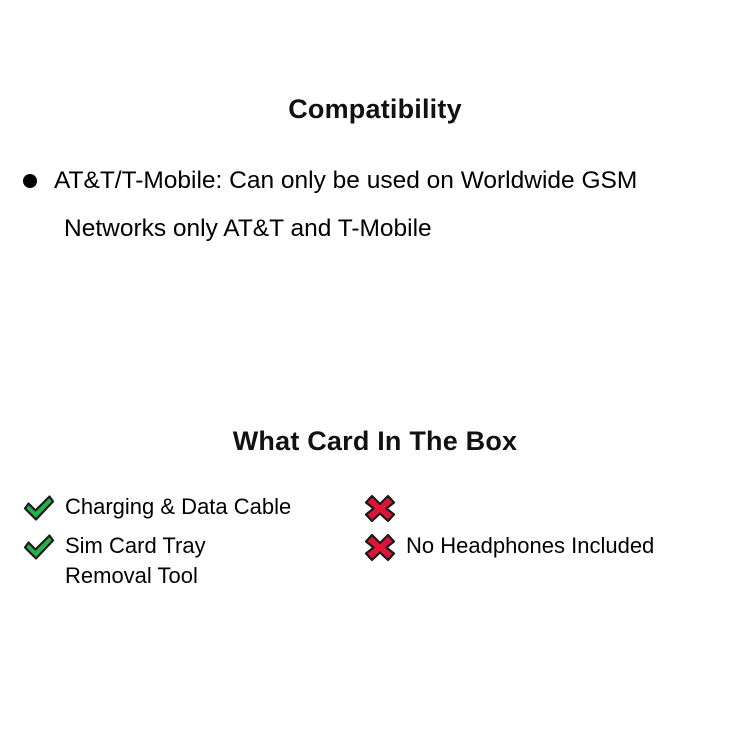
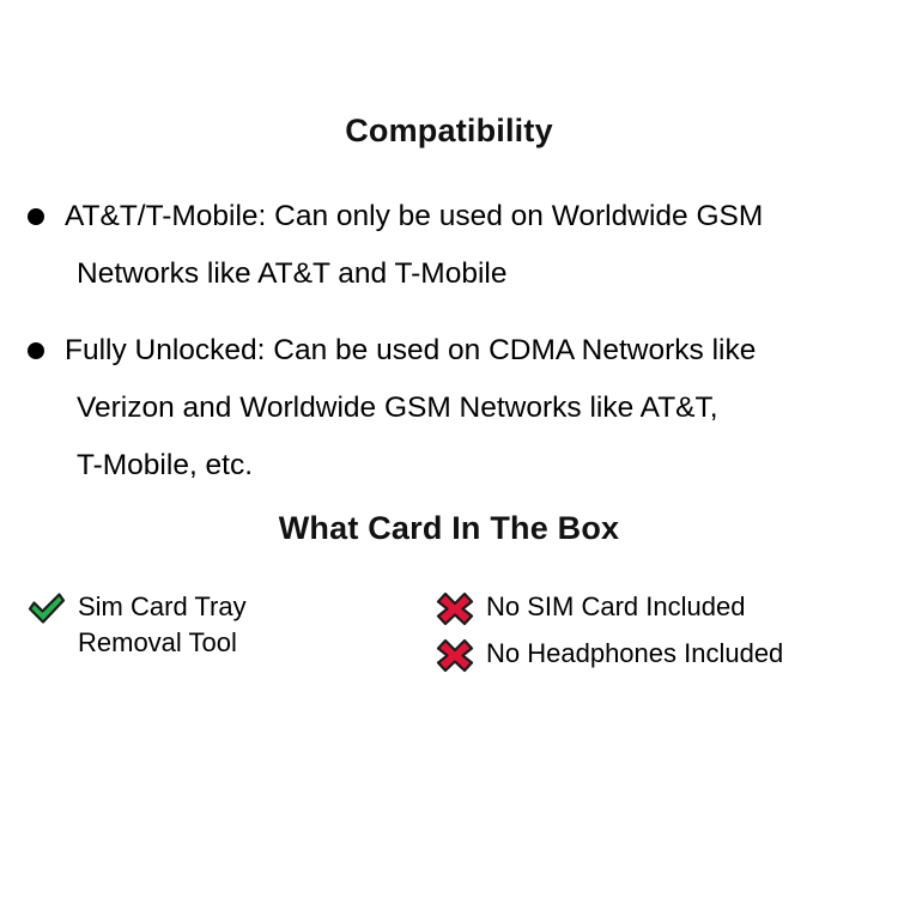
  Compatibility
  AT&T/T-Mobile: Can only be used on Worldwide GSM
- Networks only AT&T and T-Mobile
+ Networks like AT&T and T-Mobile
+ Fully Unlocked: Can be used on CDMA Networks like
+ Verizon and Worldwide GSM Networks like AT&T,
+ T-Mobile, etc.
  What Card In The Box
- Charging & Data Cable
  Sim Card Tray
  Removal Tool
+ No SIM Card Included
  No Headphones Included
